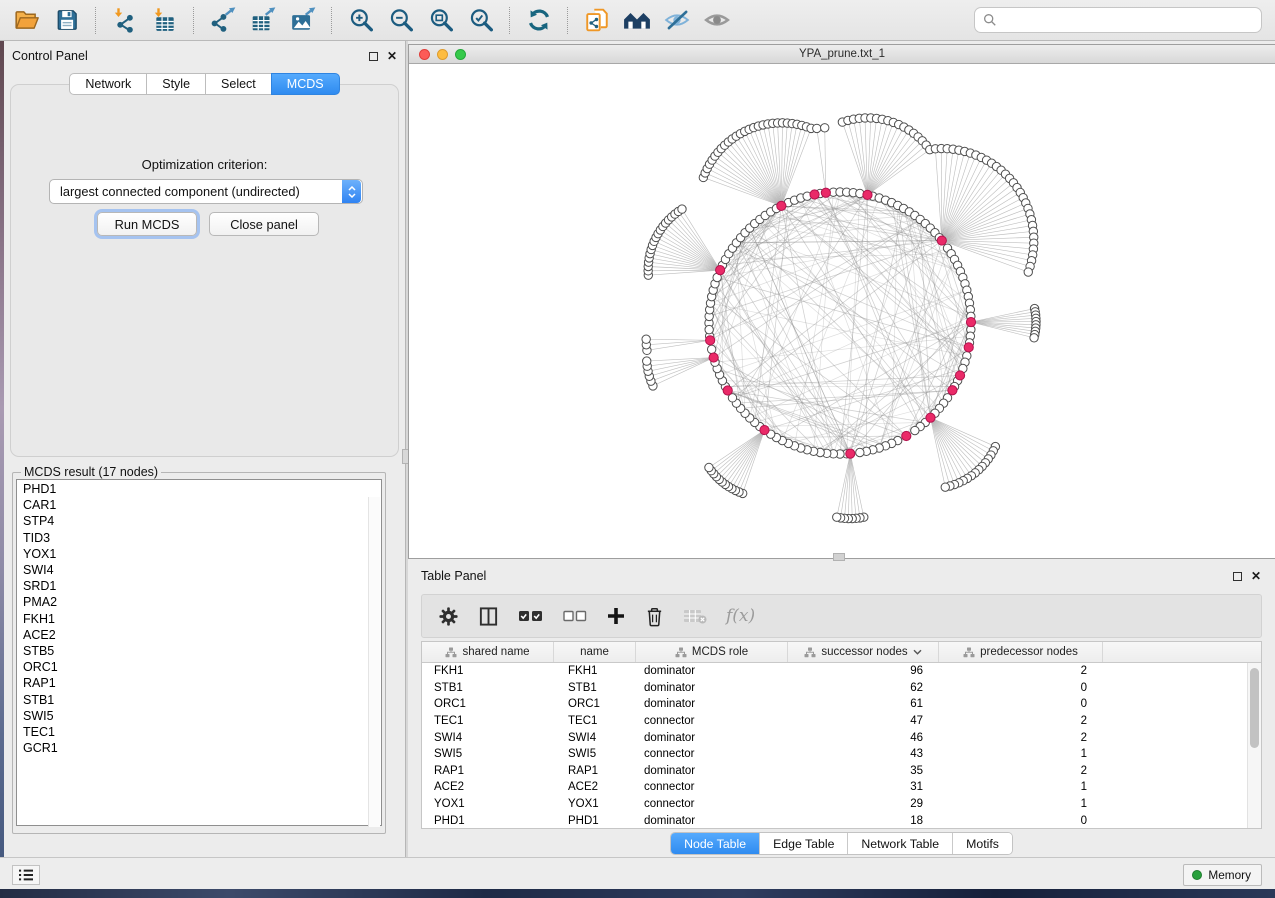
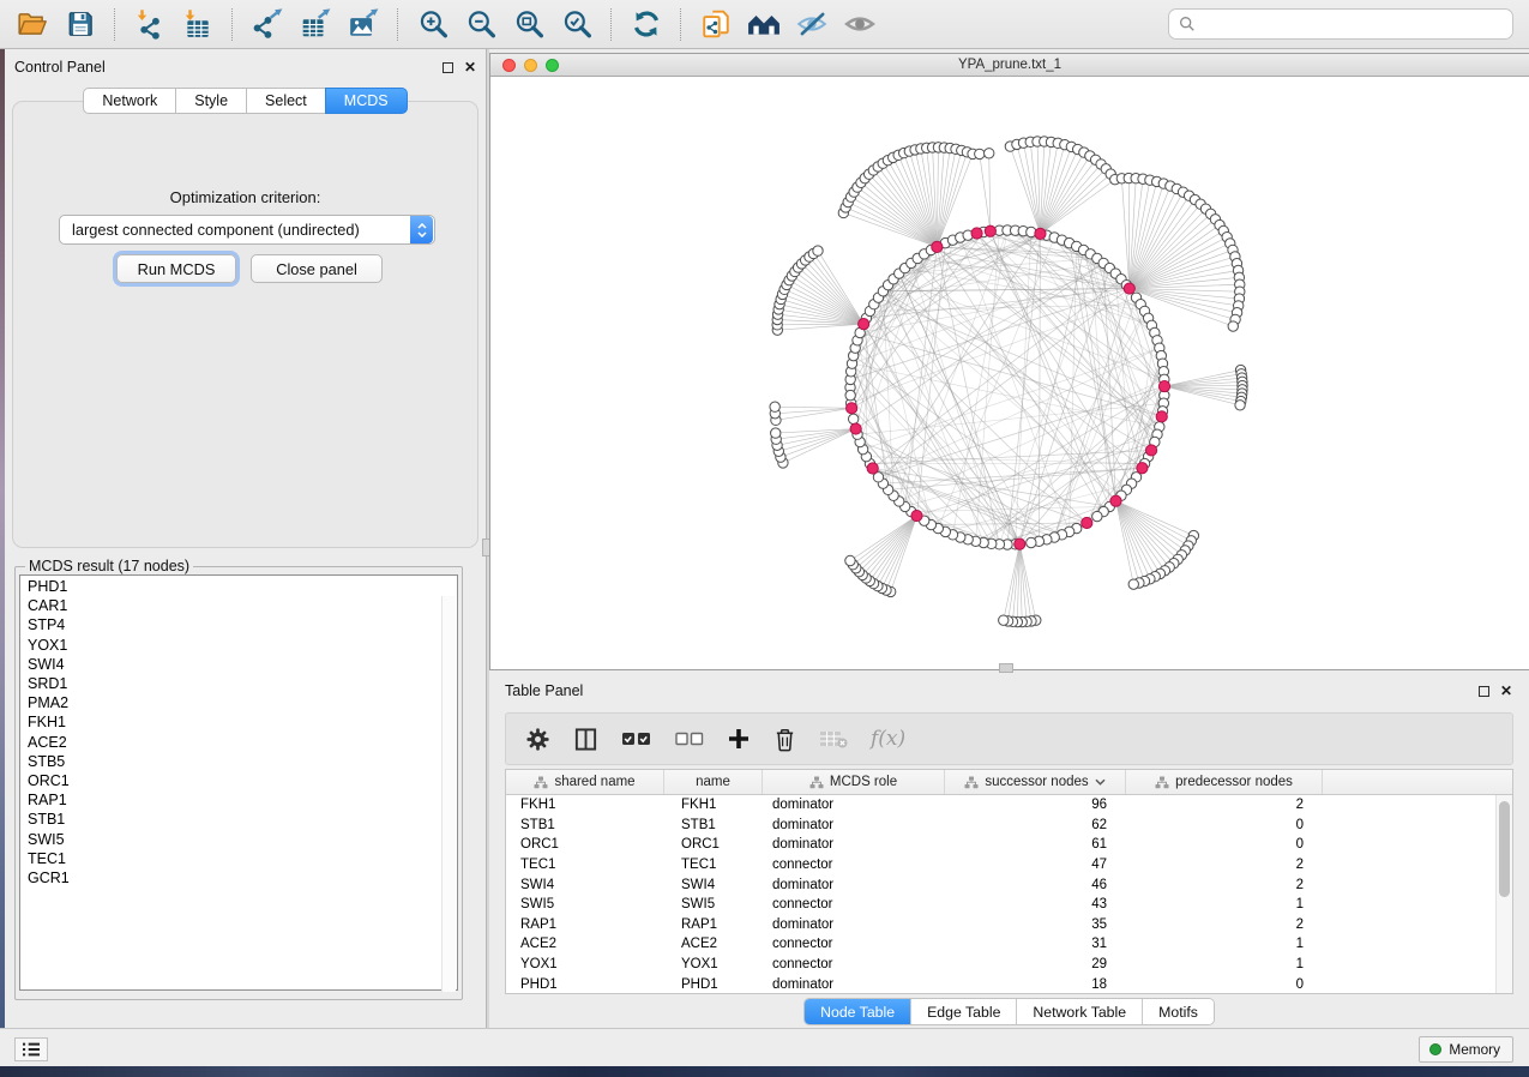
  Control Panel
  ✕
  Network
  Style
  Select
  MCDS
  Optimization criterion:
  largest connected component (undirected)
  Run MCDS
  Close panel
  MCDS result (17 nodes)
  PHD1
  CAR1
  STP4
- TID3
  YOX1
  SWI4
  SRD1
  PMA2
  FKH1
  ACE2
  STB5
  ORC1
  RAP1
  STB1
  SWI5
  TEC1
  GCR1
  YPA_prune.txt_1
  Table Panel
  ✕
  f(x)
  shared name
  name
  MCDS role
  successor nodes
  predecessor nodes
  FKH1
  FKH1
  dominator
  96
  2
  STB1
  STB1
  dominator
  62
  0
  ORC1
  ORC1
  dominator
  61
  0
  TEC1
  TEC1
  connector
  47
  2
  SWI4
  SWI4
  dominator
  46
  2
  SWI5
  SWI5
  connector
  43
  1
  RAP1
  RAP1
  dominator
  35
  2
  ACE2
  ACE2
  connector
  31
  1
  YOX1
  YOX1
  connector
  29
  1
  PHD1
  PHD1
  dominator
  18
  0
  Node Table
  Edge Table
  Network Table
  Motifs
  Memory
